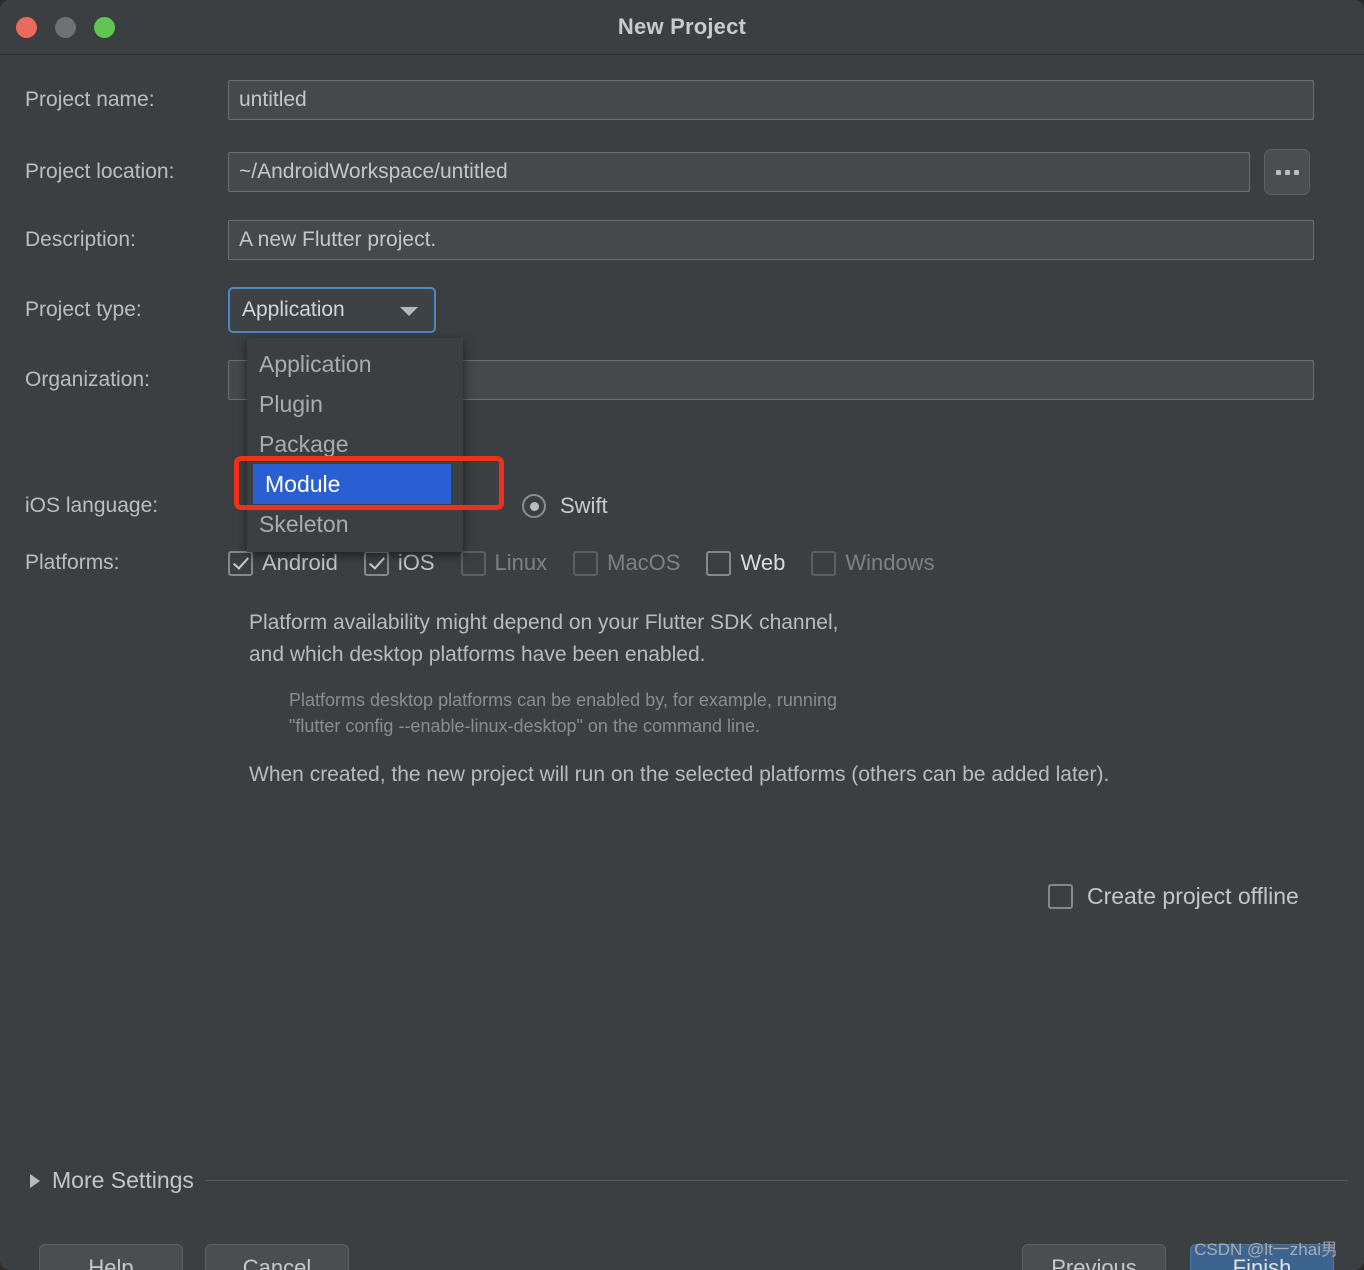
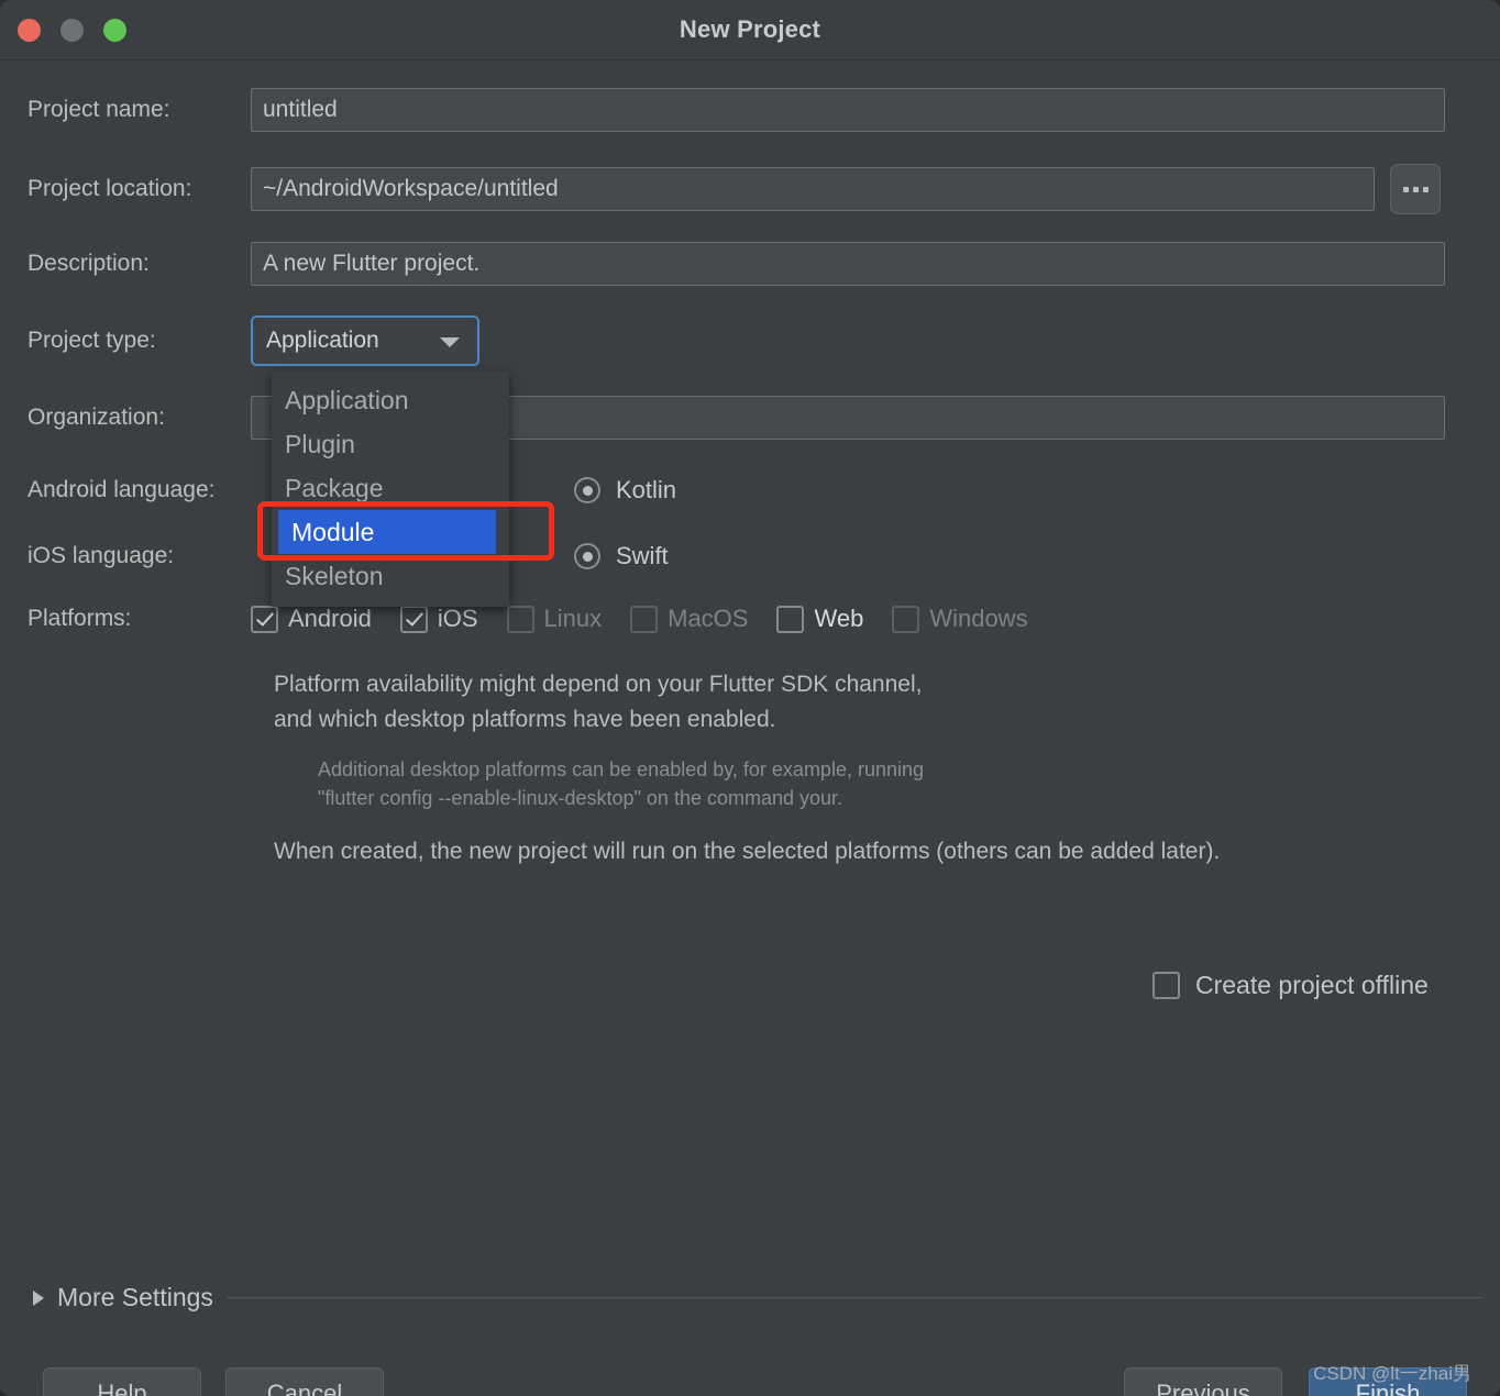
  New Project
  Project name:
  untitled
  Project location:
  ~/AndroidWorkspace/untitled
  Description:
  A new Flutter project.
  Project type:
  Application
  Organization:
+ Android language:
+ Kotlin
  iOS language:
  Swift
  Platforms:
  Android
  iOS
  Linux
  MacOS
  Web
  Windows
  Platform availability might depend on your Flutter SDK channel,
  and which desktop platforms have been enabled.
- Platforms desktop platforms can be enabled by, for example, running
+ Additional desktop platforms can be enabled by, for example, running
- "flutter config --enable-linux-desktop" on the command line.
+ "flutter config --enable-linux-desktop" on the command your.
  When created, the new project will run on the selected platforms (others can be added later).
  Create project offline
  More Settings
  Help
  Cancel
  Previous
  Finish
  Application
  Plugin
  Package
  Module
  Skeleton
  CSDN @lt一zhai男
